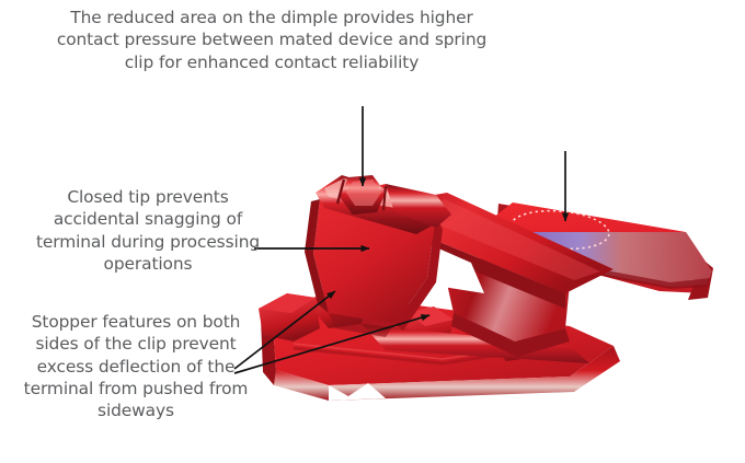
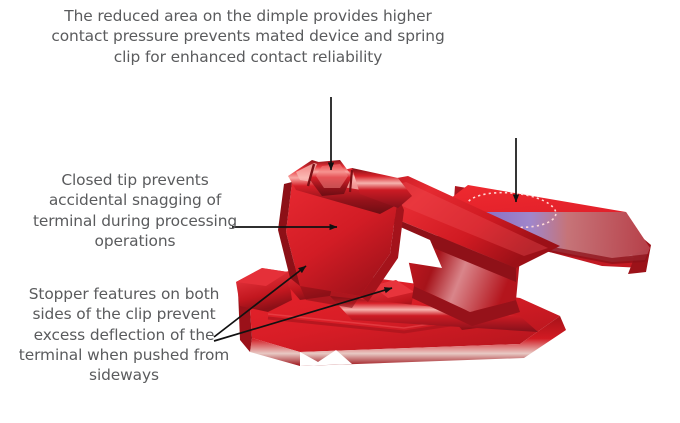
- The reduced area on the dimple provides higher contact pressure between mated device and spring clip for enhanced contact reliability
+ The reduced area on the dimple provides higher contact pressure prevents mated device and spring clip for enhanced contact reliability
  Closed tip prevents accidental snagging of terminal during processing operations
- Stopper features on both sides of the clip prevent excess deflection of the terminal from pushed from sideways
+ Stopper features on both sides of the clip prevent excess deflection of the terminal when pushed from sideways
